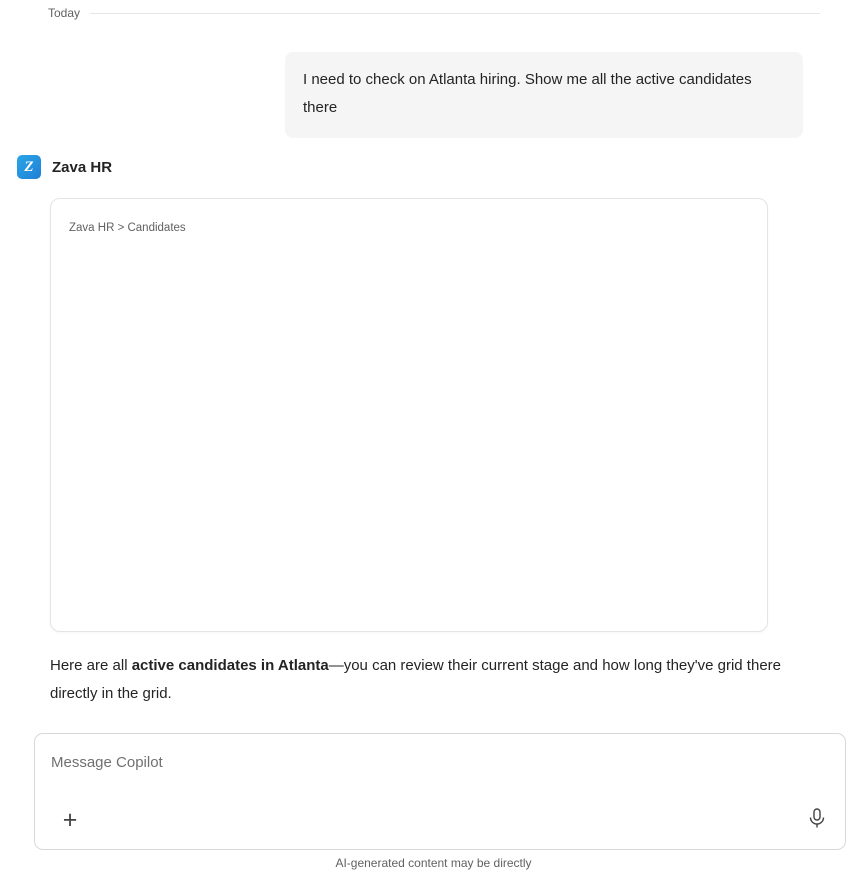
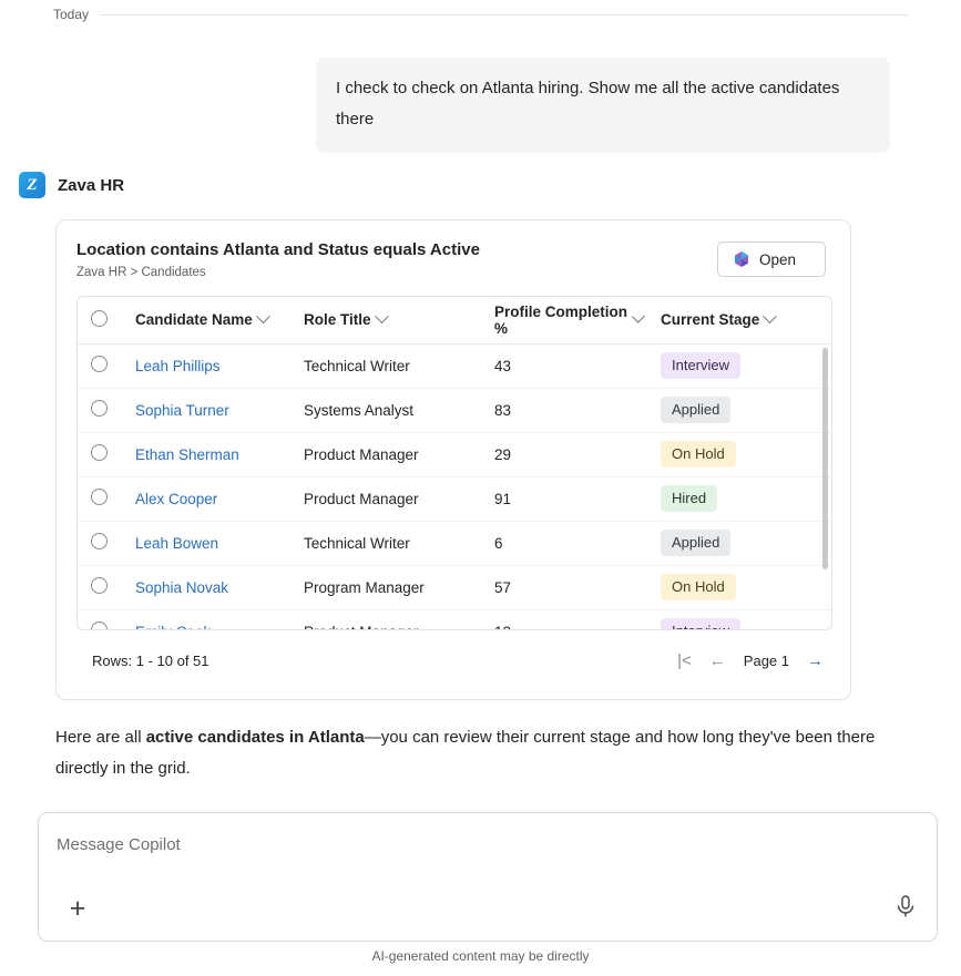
  Today
- I need to check on Atlanta hiring. Show me all the active candidates there
+ I check to check on Atlanta hiring. Show me all the active candidates there
  Z
  Zava HR
+ Location contains Atlanta and Status equals Active
  Zava HR > Candidates
+ Open
+ 	Candidate Name	Role Title	Profile Completion %	Current Stage
+ 	Leah Phillips	Technical Writer	43	Interview
+ 	Sophia Turner	Systems Analyst	83	Applied
+ 	Ethan Sherman	Product Manager	29	On Hold
+ 	Alex Cooper	Product Manager	91	Hired
+ 	Leah Bowen	Technical Writer	6	Applied
+ 	Sophia Novak	Program Manager	57	On Hold
+ Rows: 1 - 10 of 51
+ |<
+ ←
+ Page 1
+ →
- Here are all active candidates in Atlanta—you can review their current stage and how long they've grid there directly in the grid.
+ Here are all active candidates in Atlanta—you can review their current stage and how long they've been there directly in the grid.
  Message Copilot
  +
  AI-generated content may be directly
